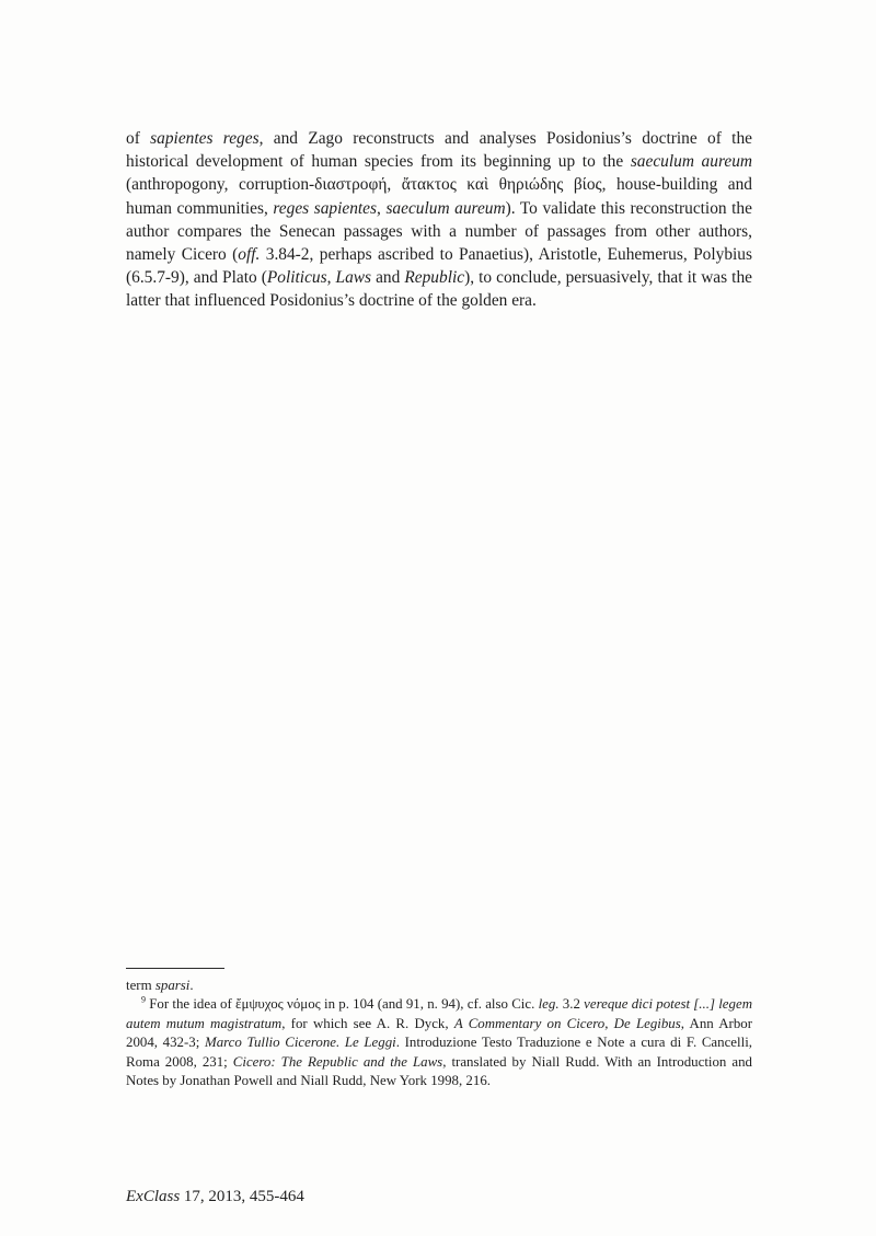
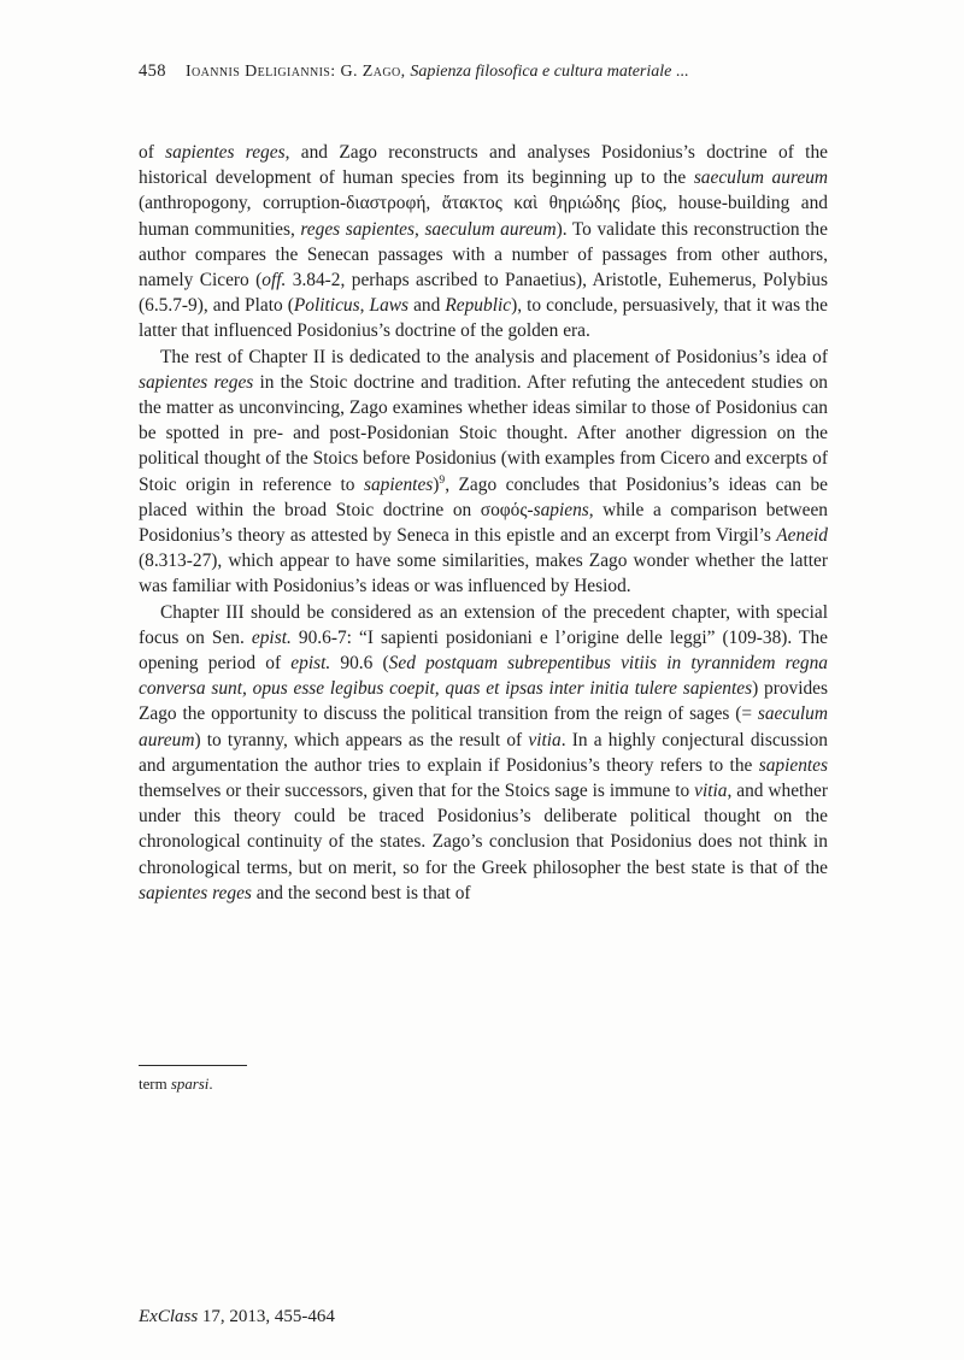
+ 458 Ioannis Deligiannis: G. Zago, Sapienza filosofica e cultura materiale ...
  of sapientes reges, and Zago reconstructs and analyses Posidonius’s doctrine of the historical development of human species from its beginning up to the saeculum aureum (anthropogony, corruption-διαστροφή, ἄτακτος καὶ θηριώδης βίος, house-building and human communities, reges sapientes, saeculum aureum). To validate this reconstruction the author compares the Senecan passages with a number of passages from other authors, namely Cicero (off. 3.84-2, perhaps ascribed to Panaetius), Aristotle, Euhemerus, Polybius (6.5.7-9), and Plato (Politicus, Laws and Republic), to conclude, persuasively, that it was the latter that influenced Posidonius’s doctrine of the golden era.
+ The rest of Chapter II is dedicated to the analysis and placement of Posidonius’s idea of sapientes reges in the Stoic doctrine and tradition. After refuting the antecedent studies on the matter as unconvincing, Zago examines whether ideas similar to those of Posidonius can be spotted in pre- and post-Posidonian Stoic thought. After another digression on the political thought of the Stoics before Posidonius (with examples from Cicero and excerpts of Stoic origin in reference to sapientes)9, Zago concludes that Posidonius’s ideas can be placed within the broad Stoic doctrine on σοφός-sapiens, while a comparison between Posidonius’s theory as attested by Seneca in this epistle and an excerpt from Virgil’s Aeneid (8.313-27), which appear to have some similarities, makes Zago wonder whether the latter was familiar with Posidonius’s ideas or was influenced by Hesiod.
+ Chapter III should be considered as an extension of the precedent chapter, with special focus on Sen. epist. 90.6-7: “I sapienti posidoniani e l’origine delle leggi” (109-38). The opening period of epist. 90.6 (Sed postquam subrepentibus vitiis in tyrannidem regna conversa sunt, opus esse legibus coepit, quas et ipsas inter initia tulere sapientes) provides Zago the opportunity to discuss the political transition from the reign of sages (= saeculum aureum) to tyranny, which appears as the result of vitia. In a highly conjectural discussion and argumentation the author tries to explain if Posidonius’s theory refers to the sapientes themselves or their successors, given that for the Stoics sage is immune to vitia, and whether under this theory could be traced Posidonius’s deliberate political thought on the chronological continuity of the states. Zago’s conclusion that Posidonius does not think in chronological terms, but on merit, so for the Greek philosopher the best state is that of the sapientes reges and the second best is that of
  term sparsi.
- 9 For the idea of ἔμψυχος νόμος in p. 104 (and 91, n. 94), cf. also Cic. leg. 3.2 vereque dici potest [...] legem autem mutum magistratum, for which see A. R. Dyck, A Commentary on Cicero, De Legibus, Ann Arbor 2004, 432-3; Marco Tullio Cicerone. Le Leggi. Introduzione Testo Traduzione e Note a cura di F. Cancelli, Roma 2008, 231; Cicero: The Republic and the Laws, translated by Niall Rudd. With an Introduction and Notes by Jonathan Powell and Niall Rudd, New York 1998, 216.
  ExClass 17, 2013, 455-464
